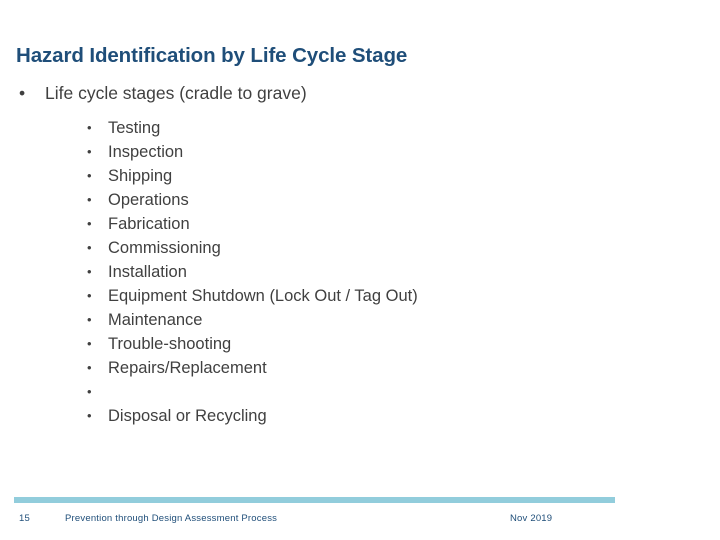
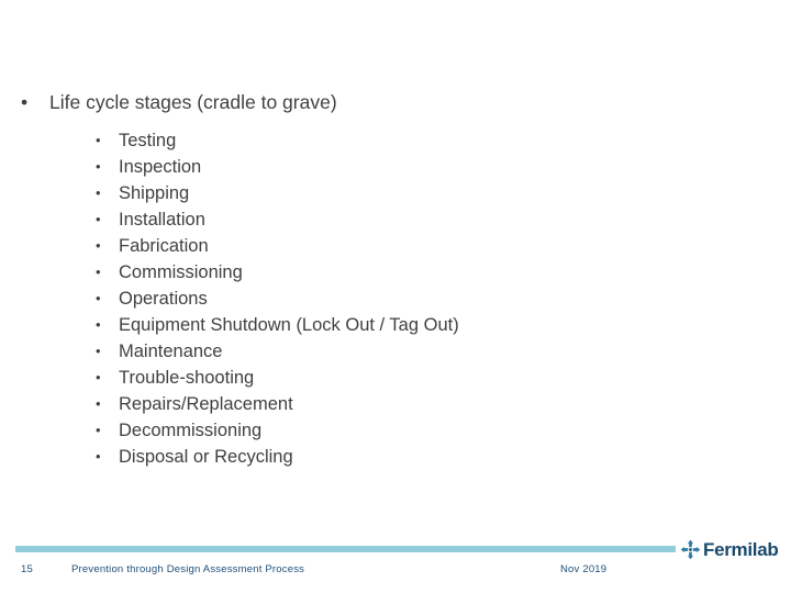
- Hazard Identification by Life Cycle Stage
  •
  Life cycle stages (cradle to grave)
  •
  Testing
  •
  Inspection
  •
  Shipping
  •
- Operations
+ Installation
  •
  Fabrication
  •
  Commissioning
  •
- Installation
+ Operations
  •
  Equipment Shutdown (Lock Out / Tag Out)
  •
  Maintenance
  •
  Trouble-shooting
  •
  Repairs/Replacement
  •
+ Decommissioning
  •
  Disposal or Recycling
  15
  Prevention through Design Assessment Process
  Nov 2019
+ Fermilab
